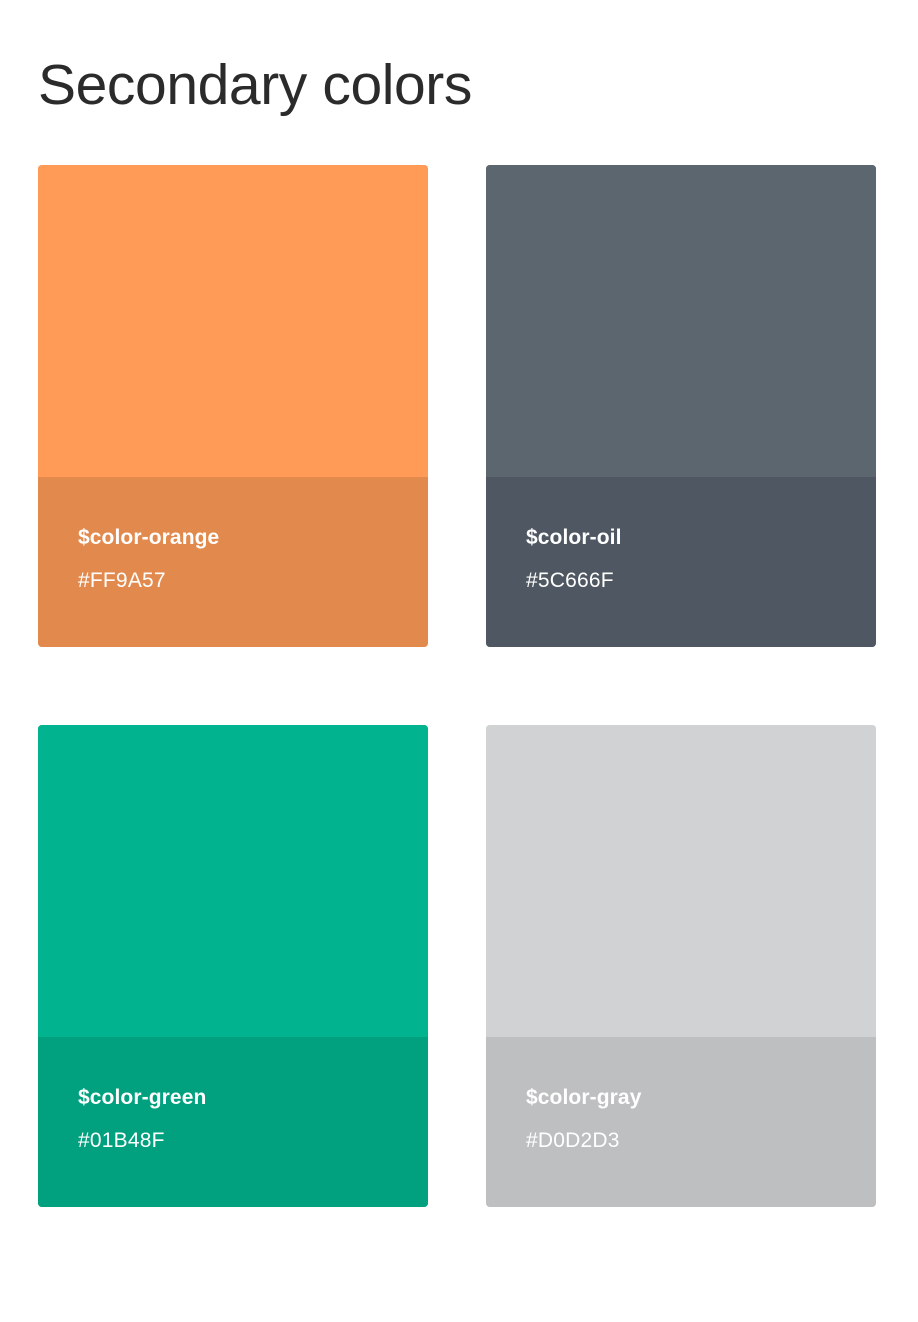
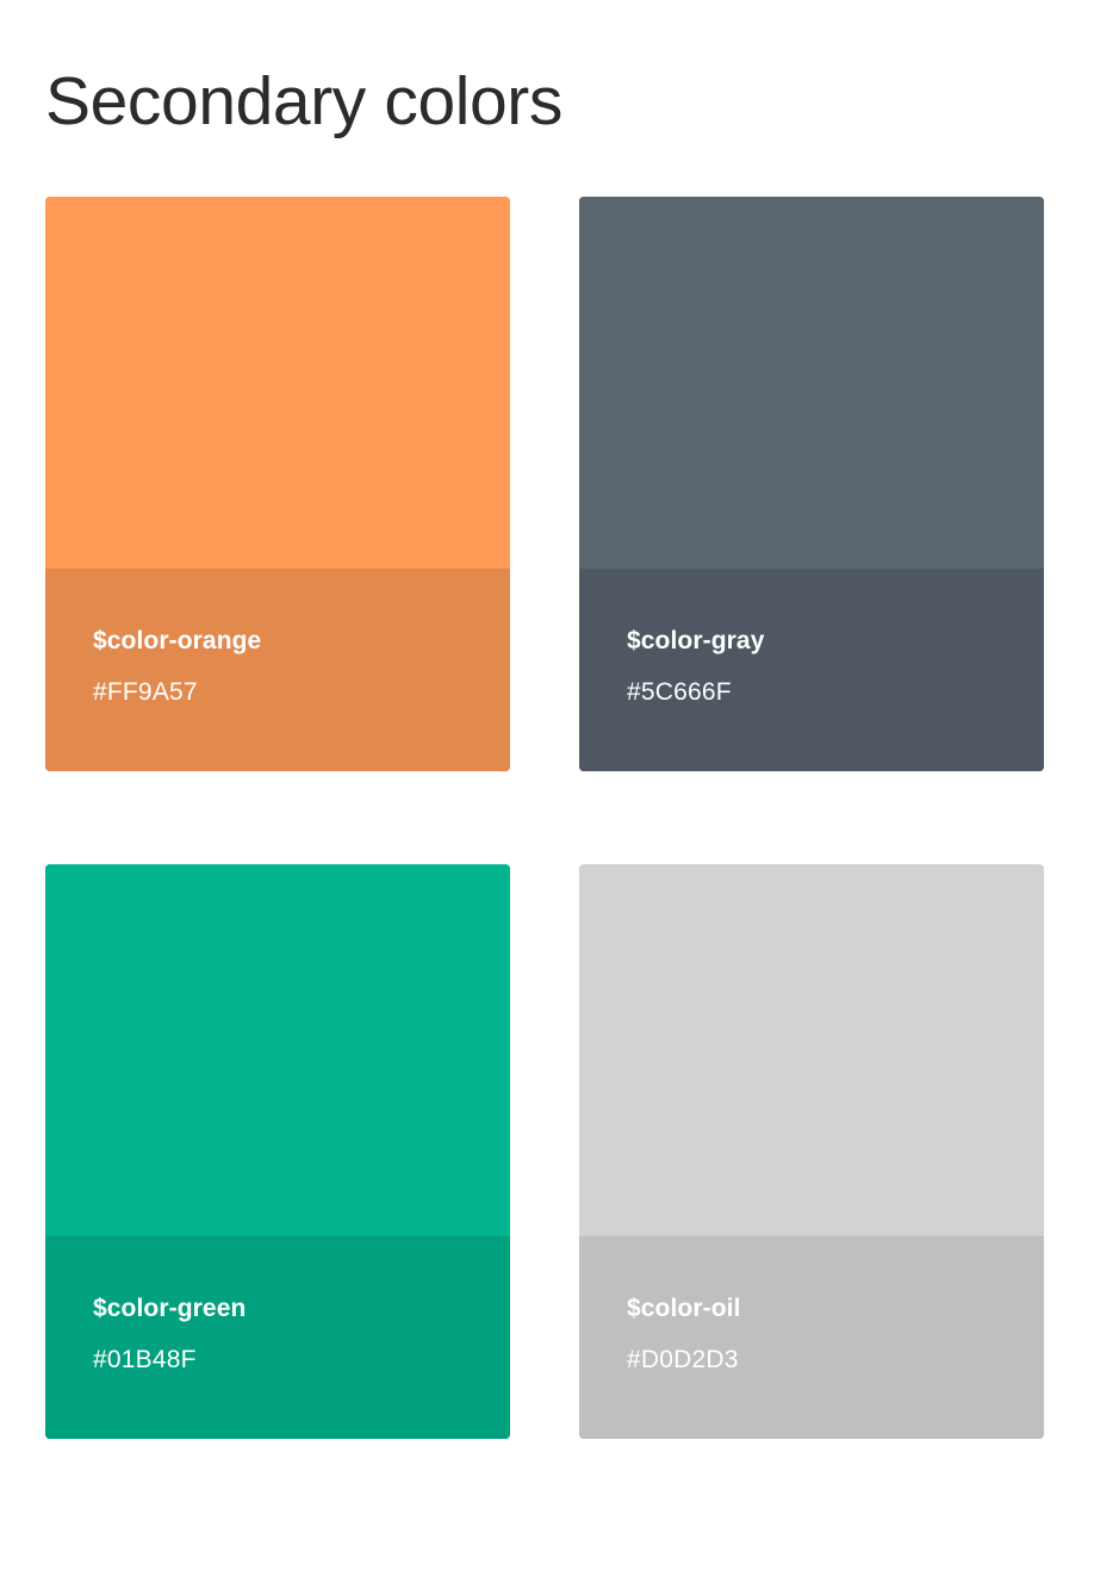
  Secondary colors
  $color-orange
  #FF9A57
- $color-oil
+ $color-gray
  #5C666F
  $color-green
  #01B48F
- $color-gray
+ $color-oil
  #D0D2D3
